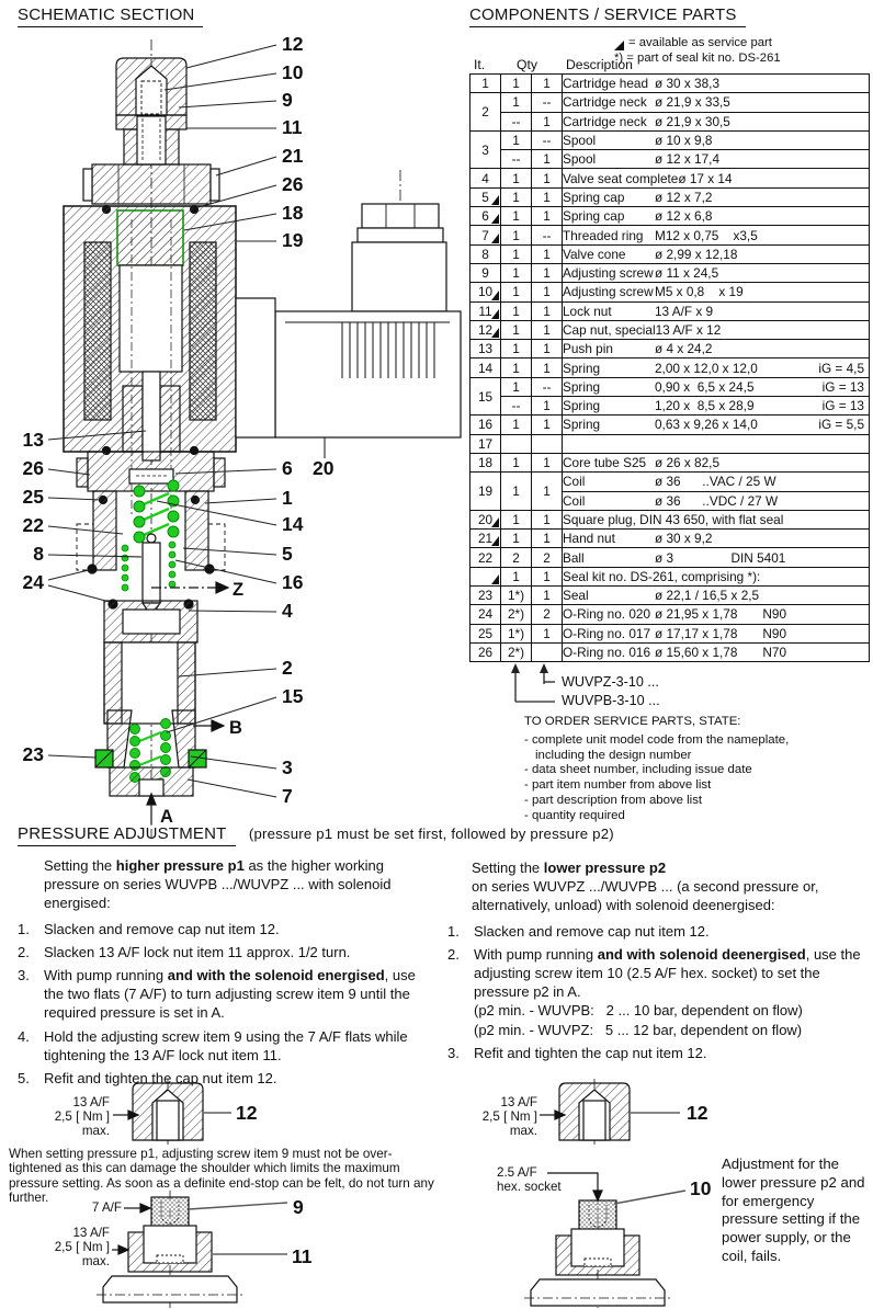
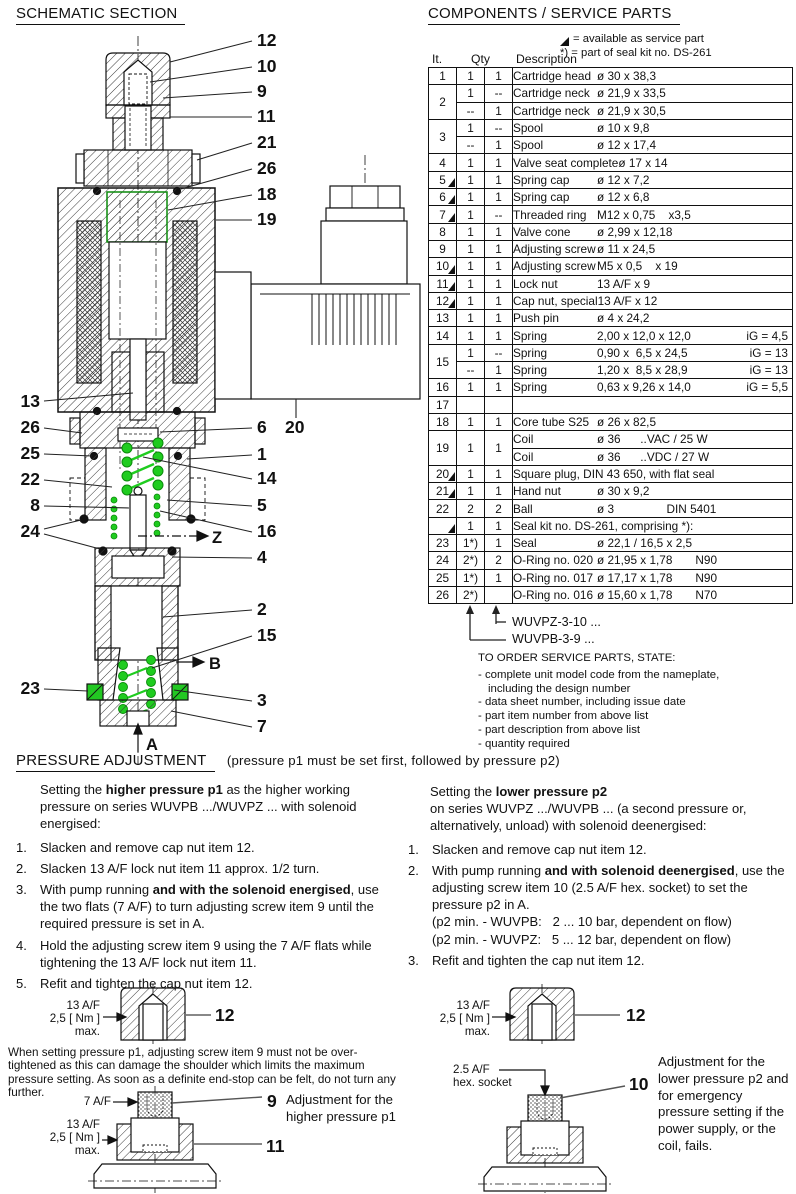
  SCHEMATIC SECTION
  COMPONENTS / SERVICE PARTS
  12
  10
  9
  11
  21
  26
  18
  19
  13
  26
  25
  22
  8
  24
  23
  6
  20
  1
  14
  5
  16
  4
  2
  15
  3
  7
  Z
  B
  A
  = available as service part
  *) = part of seal kit no. DS-261
  It.
  Qty
  Description
  1	1	1	Cartridge head ø 30 x 38,3
  2	1	--	Cartridge neck ø 21,9 x 33,5
  --	1	Cartridge neck ø 21,9 x 30,5
  3	1	--	Spool ø 10 x 9,8
  --	1	Spool ø 12 x 17,4
  4	1	1	Valve seat completeø 17 x 14
  5	1	1	Spring cap ø 12 x 7,2
  6	1	1	Spring cap ø 12 x 6,8
  7	1	--	Threaded ring M12 x 0,75 x3,5
  8	1	1	Valve cone ø 2,99 x 12,18
  9	1	1	Adjusting screwø 11 x 24,5
- 10	1	1	Adjusting screwM5 x 0,8 x 19
+ 10	1	1	Adjusting screwM5 x 0,5 x 19
  11	1	1	Lock nut 13 A/F x 9
  12	1	1	Cap nut, special13 A/F x 12
  13	1	1	Push pin ø 4 x 24,2
  14	1	1	Spring iG = 4,52,00 x 12,0 x 12,0
  15	1	--	Spring iG = 130,90 x 6,5 x 24,5
  --	1	Spring iG = 131,20 x 8,5 x 28,9
  16	1	1	Spring iG = 5,50,63 x 9,26 x 14,0
  17
  18	1	1	Core tube S25 ø 26 x 82,5
  19	1	1	Coil ø 36 ..VAC / 25 W
  Coil ø 36 ..VDC / 27 W
  20	1	1	Square plug, DIN 43 650, with flat seal
  21	1	1	Hand nut ø 30 x 9,2
  22	2	2	Ball ø 3 DIN 5401
  	1	1	Seal kit no. DS-261, comprising *):
  23	1*)	1	Seal ø 22,1 / 16,5 x 2,5
  24	2*)	2	O-Ring no. 020 ø 21,95 x 1,78 N90
  25	1*)	1	O-Ring no. 017 ø 17,17 x 1,78 N90
  26	2*)		O-Ring no. 016 ø 15,60 x 1,78 N70
  WUVPZ-3-10 ...
- WUVPB-3-10 ...
+ WUVPB-3-9 ...
  TO ORDER SERVICE PARTS, STATE:
  - complete unit model code from the nameplate, including the design number
  - data sheet number, including issue date
  - part item number from above list
  - part description from above list
  - quantity required
  PRESSURE ADJUSTMENT (pressure p1 must be set first, followed by pressure p2)
  Setting the higher pressure p1 as the higher working pressure on series WUVPB .../WUVPZ ... with solenoid energised:
  1.
  Slacken and remove cap nut item 12.
  2.
  Slacken 13 A/F lock nut item 11 approx. 1/2 turn.
  3.
  With pump running and with the solenoid energised, use the two flats (7 A/F) to turn adjusting screw item 9 until the required pressure is set in A.
  4.
  Hold the adjusting screw item 9 using the 7 A/F flats while tightening the 13 A/F lock nut item 11.
  5.
  Refit and tighten the cap nut item 12.
  Setting the lower pressure p2
  on series WUVPZ .../WUVPB ... (a second pressure or, alternatively, unload) with solenoid deenergised:
  1.
  Slacken and remove cap nut item 12.
  2.
  With pump running and with solenoid deenergised, use the adjusting screw item 10 (2.5 A/F hex. socket) to set the pressure p2 in A.
  (p2 min. - WUVPB: 2 ... 10 bar, dependent on flow)
  (p2 min. - WUVPZ: 5 ... 12 bar, dependent on flow)
  3.
  Refit and tighten the cap nut item 12.
  13 A/F
  2,5 [ Nm ]
  max.
  12
  13 A/F
  2,5 [ Nm ]
  max.
  12
  When setting pressure p1, adjusting screw item 9 must not be over-tightened as this can damage the shoulder which limits the maximum pressure setting. As soon as a definite end-stop can be felt, do not turn any further.
  7 A/F
  13 A/F
  2,5 [ Nm ]
  max.
  9
+ Adjustment for the higher pressure p1
  11
  2.5 A/F
  hex. socket
  10
  Adjustment for the lower pressure p2 and for emergency pressure setting if the power supply, or the coil, fails.
